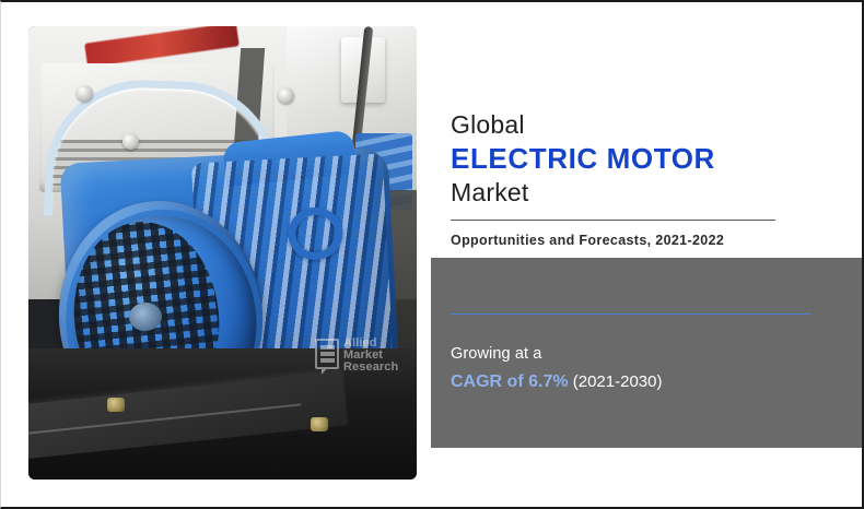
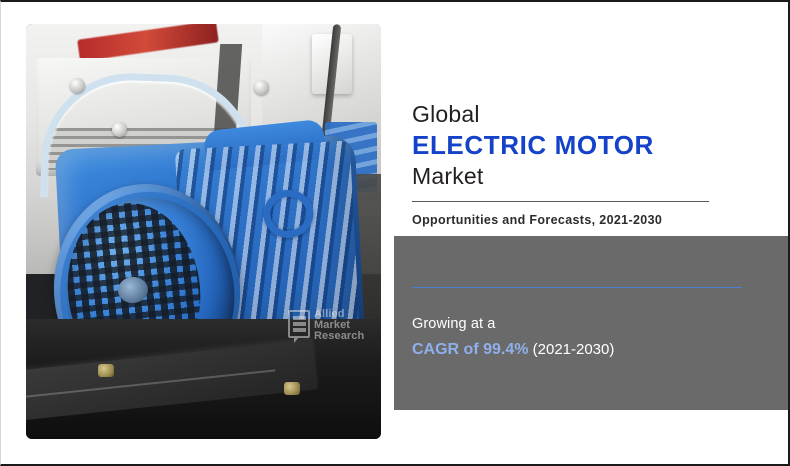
  Allied
  Market
  Research
  Global
  ELECTRIC MOTOR
  Market
- Opportunities and Forecasts, 2021-2022
+ Opportunities and Forecasts, 2021-2030
  Growing at a
- CAGR of 6.7% (2021-2030)
+ CAGR of 99.4% (2021-2030)
